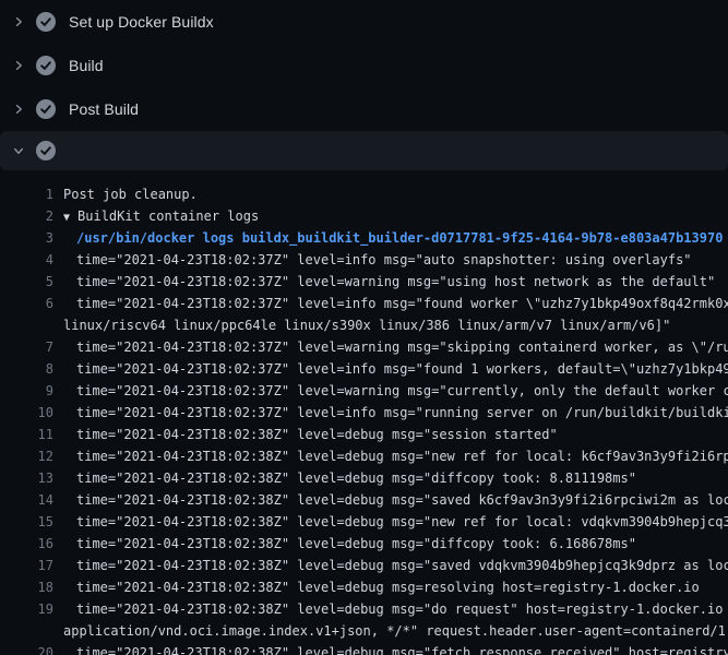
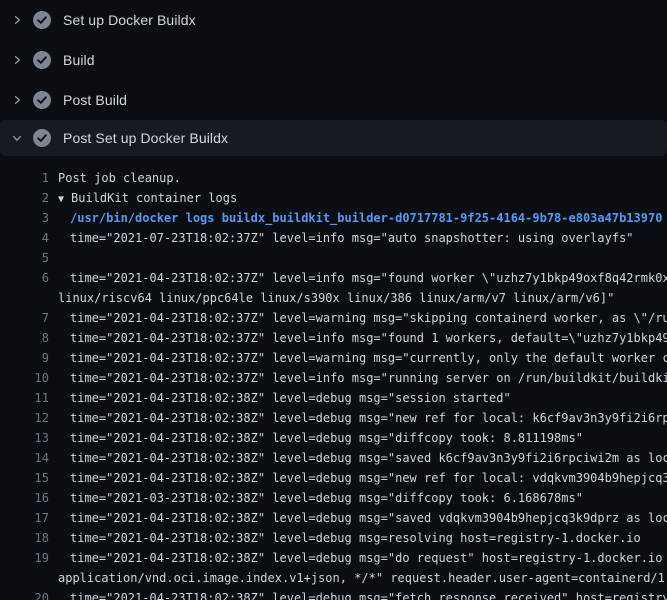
  Set up Docker Buildx
  Build
  Post Build
+ Post Set up Docker Buildx
  1
  Post job cleanup.
  2
  ▼ BuildKit container logs
  3
  /usr/bin/docker logs buildx_buildkit_builder-d0717781-9f25-4164-9b78-e803a47b13970
  4
- time="2021-04-23T18:02:37Z" level=info msg="auto snapshotter: using overlayfs"
+ time="2021-07-23T18:02:37Z" level=info msg="auto snapshotter: using overlayfs"
  5
- time="2021-04-23T18:02:37Z" level=warning msg="using host network as the default"
  6
  time="2021-04-23T18:02:37Z" level=info msg="found worker \"uzhz7y1bkp49oxf8q42rmk0x
  linux/riscv64 linux/ppc64le linux/s390x linux/386 linux/arm/v7 linux/arm/v6]"
  7
  time="2021-04-23T18:02:37Z" level=warning msg="skipping containerd worker, as \"/ru
  8
  time="2021-04-23T18:02:37Z" level=info msg="found 1 workers, default=\"uzhz7y1bkp49
  9
  time="2021-04-23T18:02:37Z" level=warning msg="currently, only the default worker c
  10
  time="2021-04-23T18:02:37Z" level=info msg="running server on /run/buildkit/buildki
  11
  time="2021-04-23T18:02:38Z" level=debug msg="session started"
  12
  time="2021-04-23T18:02:38Z" level=debug msg="new ref for local: k6cf9av3n3y9fi2i6rp
  13
  time="2021-04-23T18:02:38Z" level=debug msg="diffcopy took: 8.811198ms"
  14
  time="2021-04-23T18:02:38Z" level=debug msg="saved k6cf9av3n3y9fi2i6rpciwi2m as loc
  15
  time="2021-04-23T18:02:38Z" level=debug msg="new ref for local: vdqkvm3904b9hepjcq3
  16
- time="2021-04-23T18:02:38Z" level=debug msg="diffcopy took: 6.168678ms"
+ time="2021-03-23T18:02:38Z" level=debug msg="diffcopy took: 6.168678ms"
  17
  time="2021-04-23T18:02:38Z" level=debug msg="saved vdqkvm3904b9hepjcq3k9dprz as loc
  18
  time="2021-04-23T18:02:38Z" level=debug msg=resolving host=registry-1.docker.io
  19
  time="2021-04-23T18:02:38Z" level=debug msg="do request" host=registry-1.docker.io
  application/vnd.oci.image.index.v1+json, */*" request.header.user-agent=containerd/1
  20
  time="2021-04-23T18:02:38Z" level=debug msg="fetch response received" host=registry
